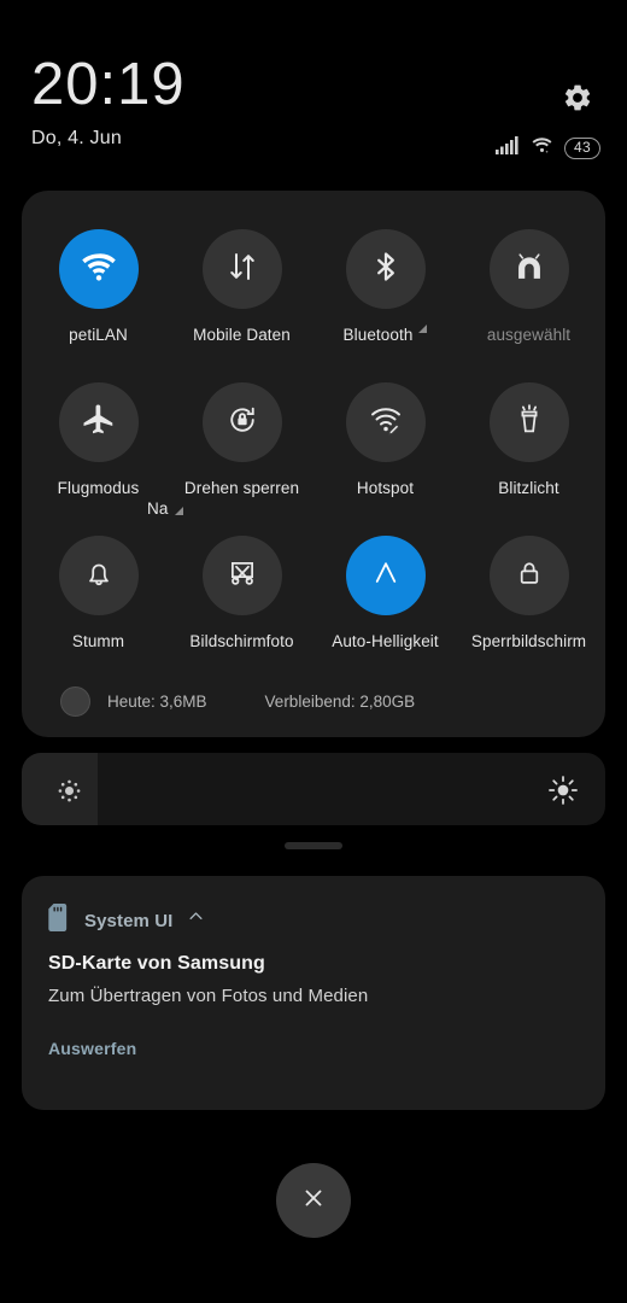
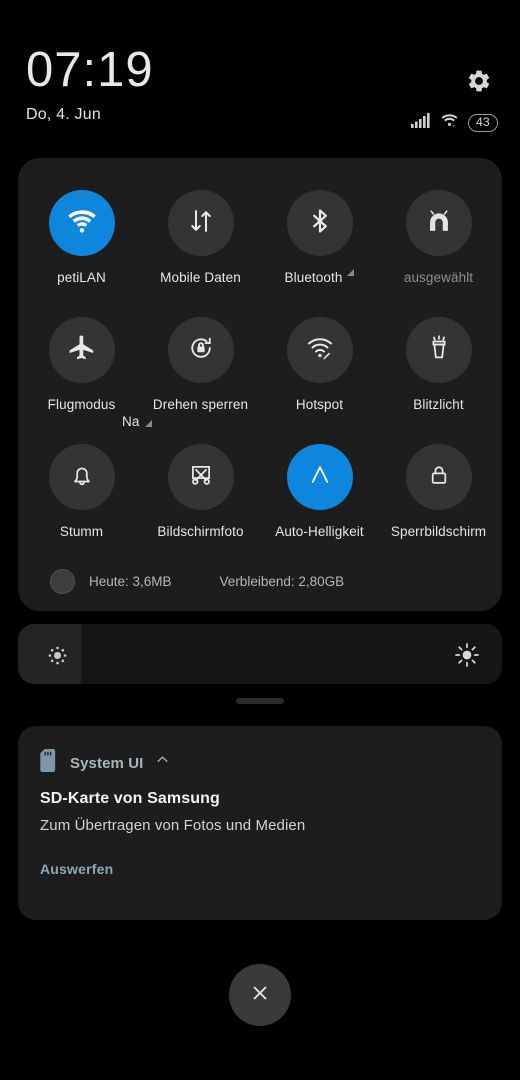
- 20:19
+ 07:19
  Do, 4. Jun
  43
  petiLAN
  Mobile Daten
  Bluetooth
  ausgewählt
  Flugmodus
  Drehen sperren
  Hotspot
  Blitzlicht
  Stumm
  Bildschirmfoto
  Auto-Helligkeit
  Sperrbildschirm
  Na
  Heute: 3,6MB
  Verbleibend: 2,80GB
  System UI
  SD-Karte von Samsung
  Zum Übertragen von Fotos und Medien
  Auswerfen
